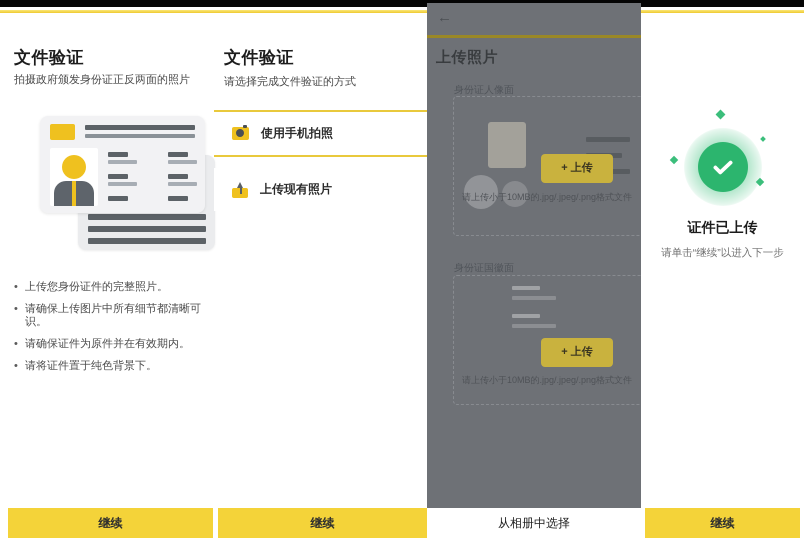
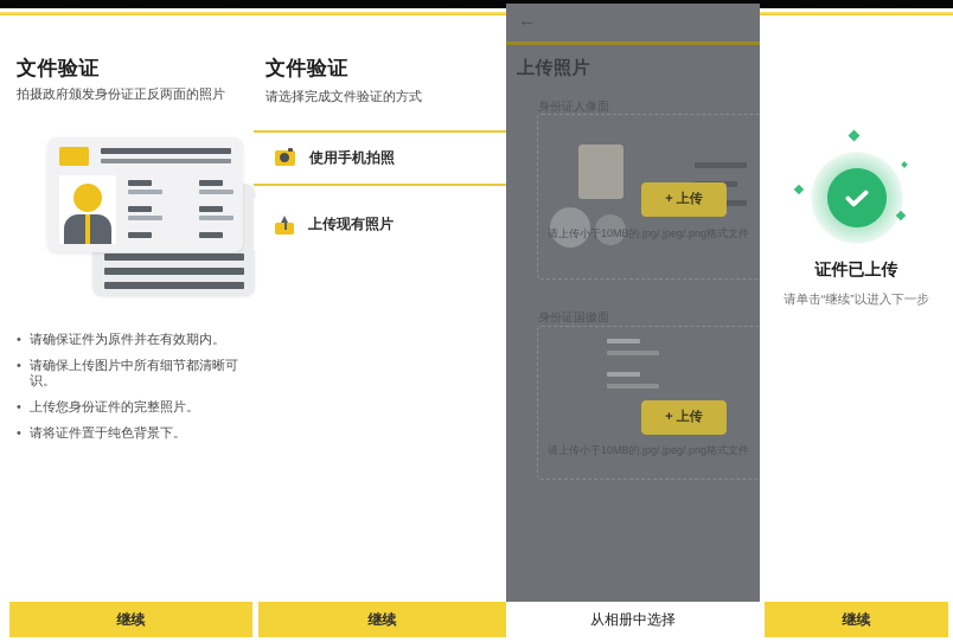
  文件验证
  拍摄政府颁发身份证正反两面的照片
- 上传您身份证件的完整照片。
+ 请确保证件为原件并在有效期内。
  请确保上传图片中所有细节都清晰可识。
- 请确保证件为原件并在有效期内。
+ 上传您身份证件的完整照片。
  请将证件置于纯色背景下。
  文件验证
  请选择完成文件验证的方式
  使用手机拍照
  上传现有照片
  ←
  上传照片
  身份证人像面
  + 上传
  请上传小于10MB的.jpg/.jpeg/.png格式文件
  身份证国徽面
  + 上传
  请上传小于10MB的.jpg/.jpeg/.png格式文件
  证件已上传
  请单击“继续”以进入下一步
  继续
  继续
  从相册中选择
  继续
